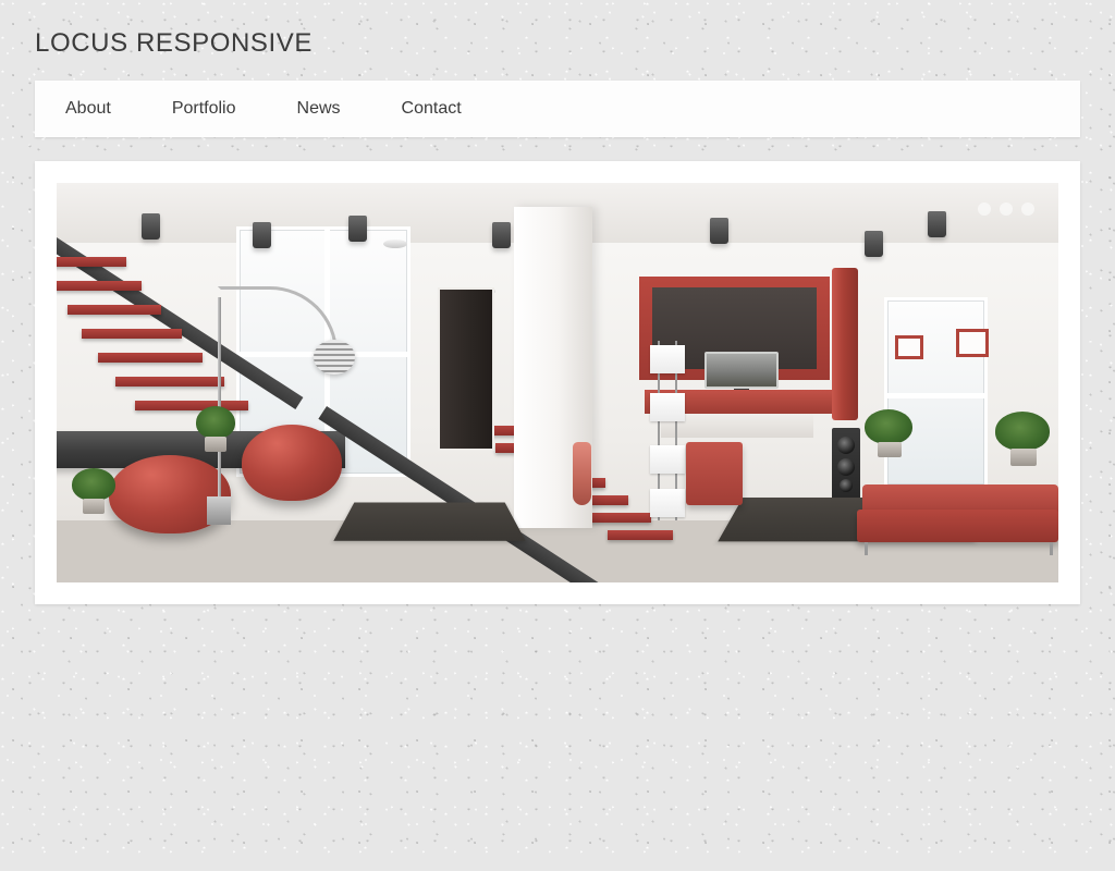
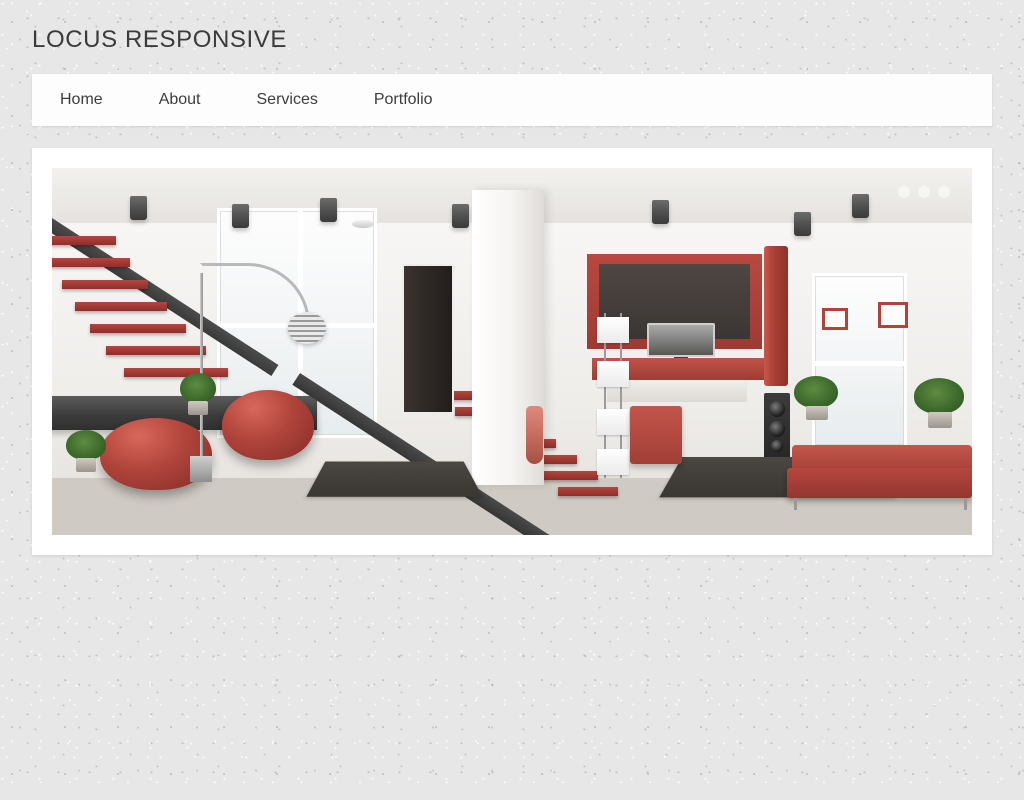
  LOCUS RESPONSIVE
+ Home
  About
+ Services
  Portfolio
- News
- Contact
